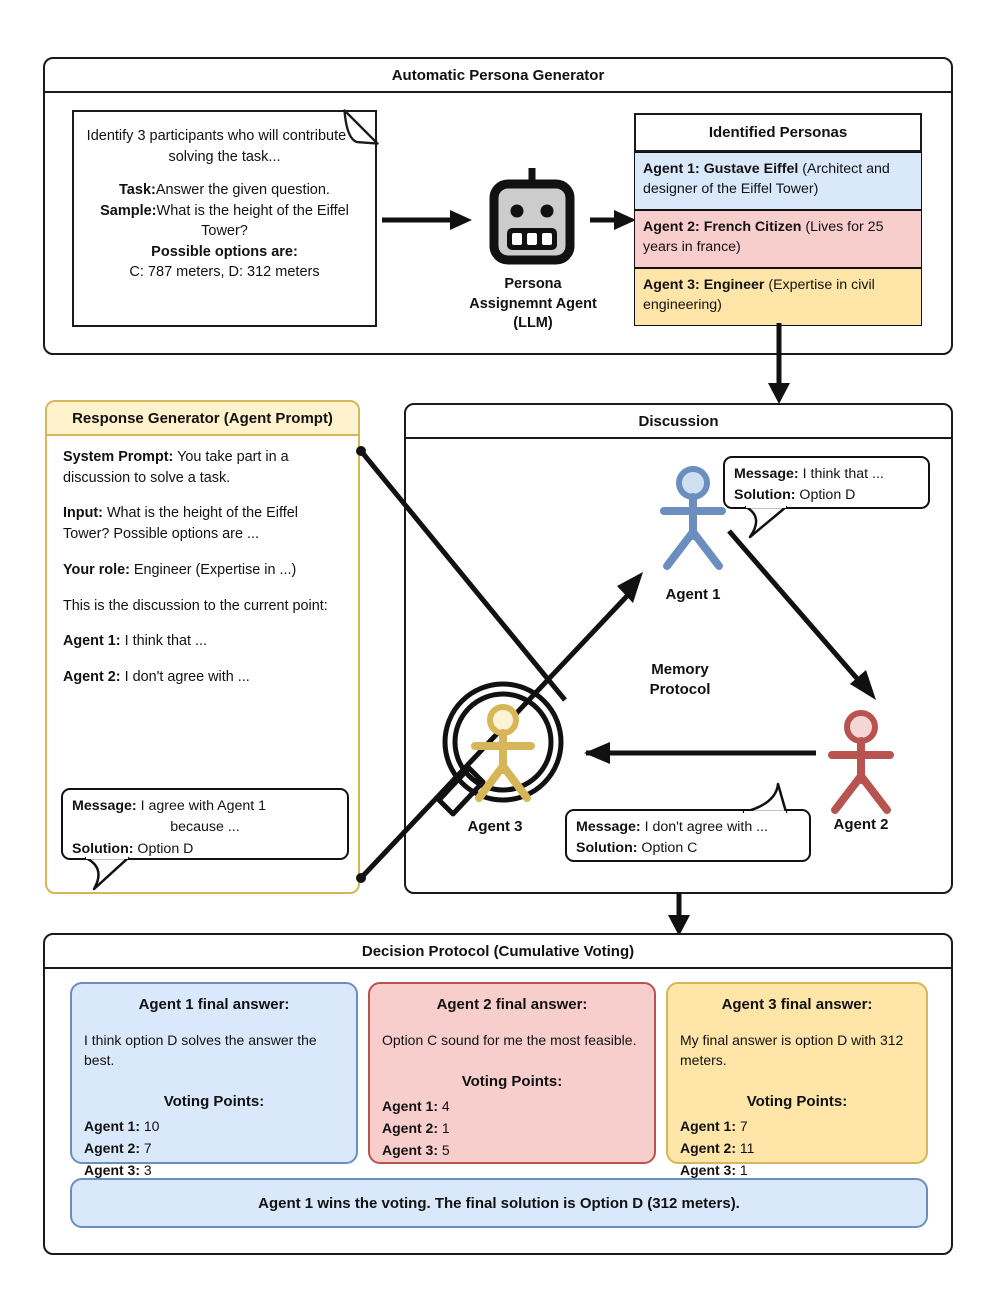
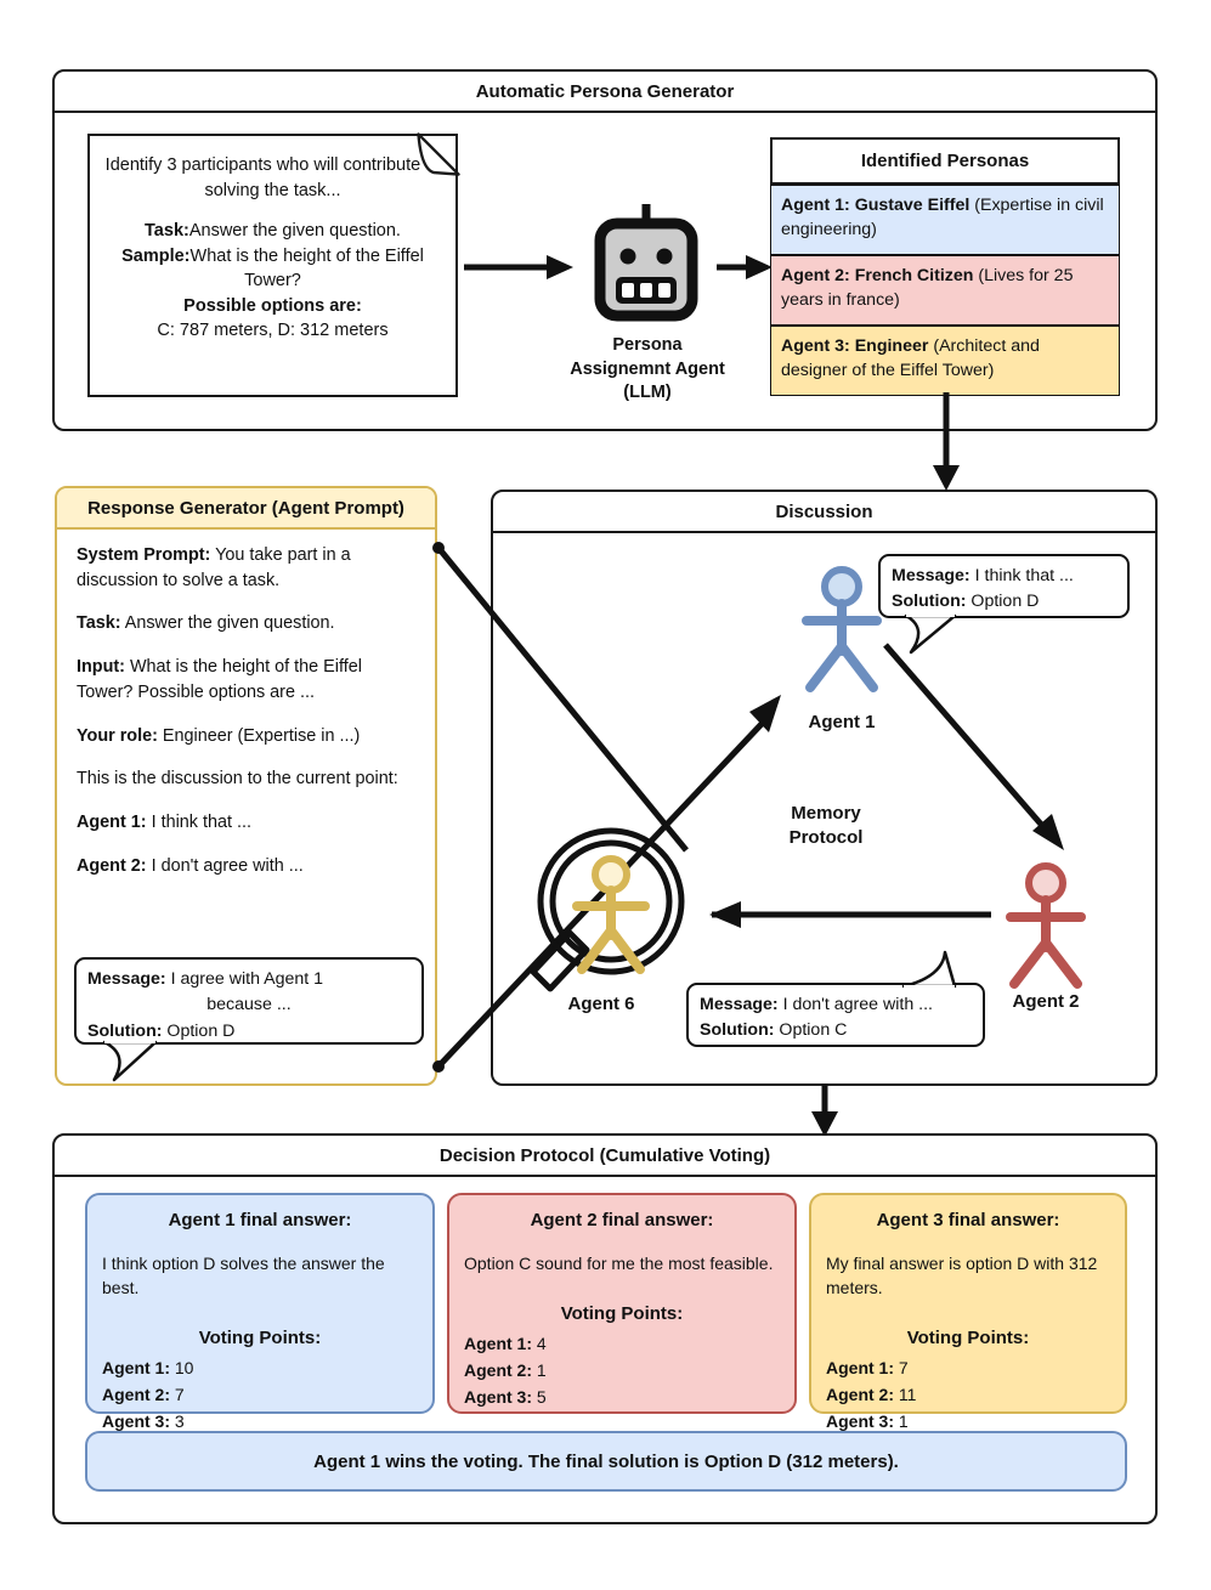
  Automatic Persona Generator
  Identify 3 participants who will contribute solving the task...
  Task:Answer the given question.
  Sample:What is the height of the Eiffel Tower?
  Possible options are:
  C: 787 meters, D: 312 meters
  Persona
  Assignemnt Agent
  (LLM)
  Identified Personas
- Agent 1: Gustave Eiffel (Architect and designer of the Eiffel Tower)
+ Agent 1: Gustave Eiffel (Expertise in civil engineering)
  Agent 2: French Citizen (Lives for 25 years in france)
- Agent 3: Engineer (Expertise in civil engineering)
+ Agent 3: Engineer (Architect and designer of the Eiffel Tower)
  Response Generator (Agent Prompt)
  System Prompt: You take part in a discussion to solve a task.
+ Task: Answer the given question.
  Input: What is the height of the Eiffel Tower? Possible options are ...
  Your role: Engineer (Expertise in ...)
  This is the discussion to the current point:
  Agent 1: I think that ...
  Agent 2: I don't agree with ...
  Message: I agree with Agent 1
  because ...
  Solution: Option D
  Discussion
  Agent 1
  Message: I think that ...
  Solution: Option D
  Agent 2
  Message: I don't agree with ...
  Solution: Option C
- Agent 3
+ Agent 6
  Memory
  Protocol
  Decision Protocol (Cumulative Voting)
  Agent 1 final answer:
  I think option D solves the answer the best.
  Voting Points:
  Agent 1: 10
  Agent 2: 7
  Agent 3: 3
  Agent 2 final answer:
  Option C sound for me the most feasible.
  Voting Points:
  Agent 1: 4
  Agent 2: 1
  Agent 3: 5
  Agent 3 final answer:
  My final answer is option D with 312 meters.
  Voting Points:
  Agent 1: 7
  Agent 2: 11
  Agent 3: 1
  Agent 1 wins the voting. The final solution is Option D (312 meters).
